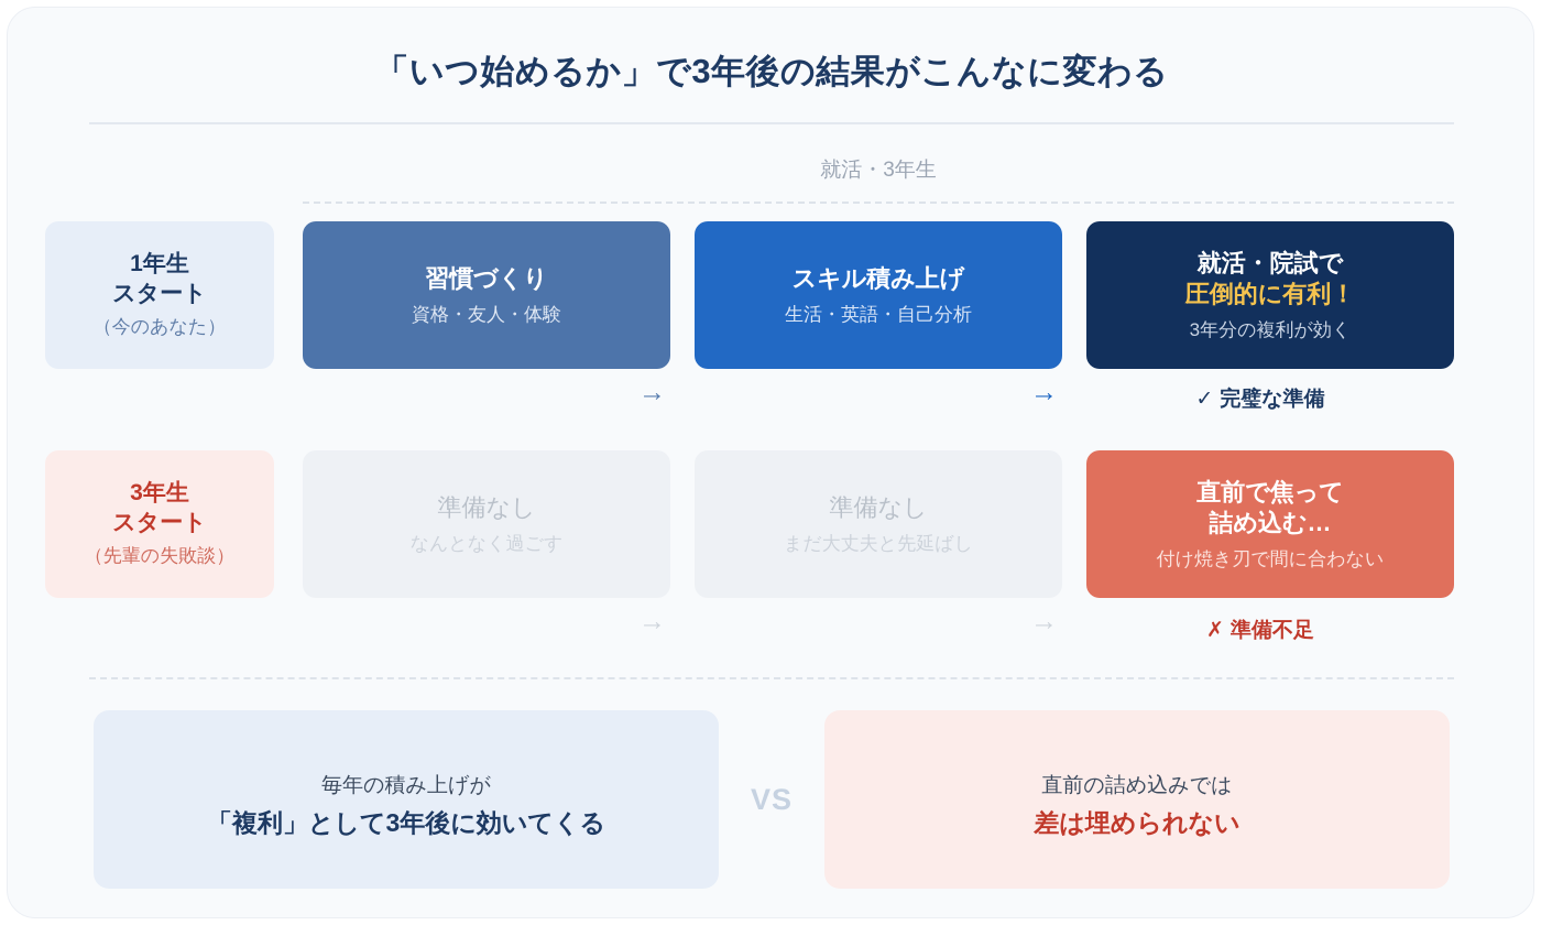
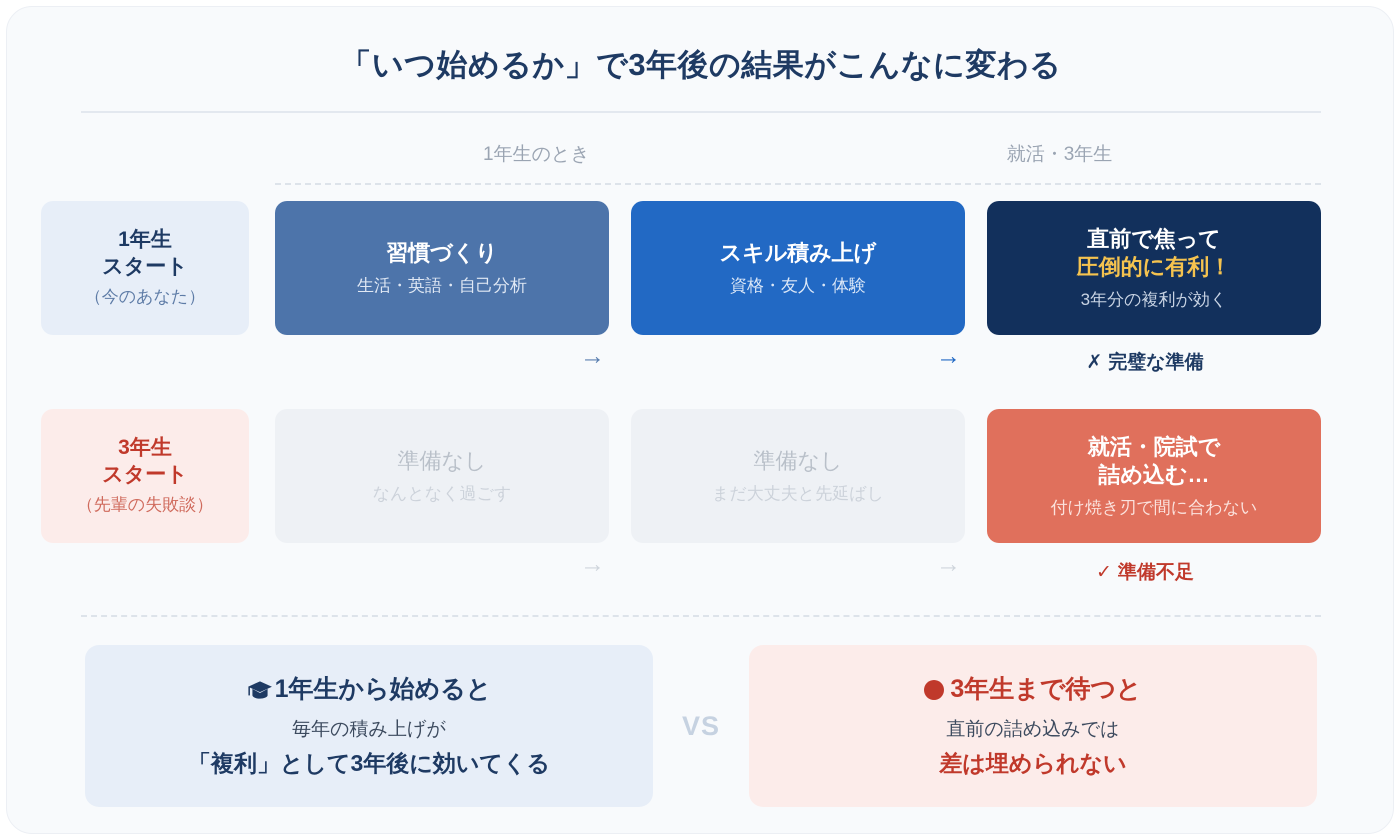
  「いつ始めるか」で3年後の結果がこんなに変わる
+ 1年生のとき
  就活・3年生
  1年生
  スタート
  （今のあなた）
  習慣づくり
- 資格・友人・体験
+ 生活・英語・自己分析
  スキル積み上げ
- 生活・英語・自己分析
+ 資格・友人・体験
- 就活・院試で
+ 直前で焦って
  圧倒的に有利！
  3年分の複利が効く
  →
  →
- ✓ 完璧な準備
+ ✗ 完璧な準備
  3年生
  スタート
  （先輩の失敗談）
  準備なし
  なんとなく過ごす
  準備なし
  まだ大丈夫と先延ばし
- 直前で焦って
+ 就活・院試で
  詰め込む…
  付け焼き刃で間に合わない
  →
  →
- ✗ 準備不足
+ ✓ 準備不足
+ 1年生から始めると
  毎年の積み上げが
  「複利」として3年後に効いてくる
  VS
+ 3年生まで待つと
  直前の詰め込みでは
  差は埋められない
